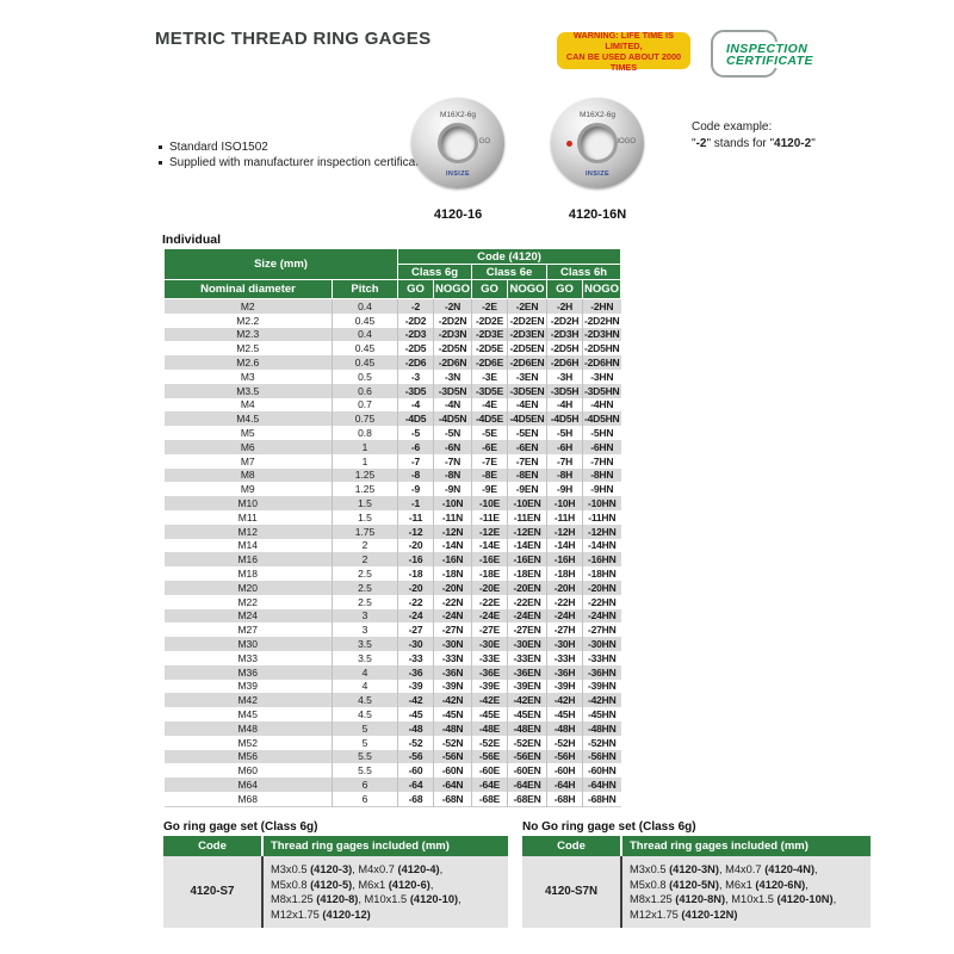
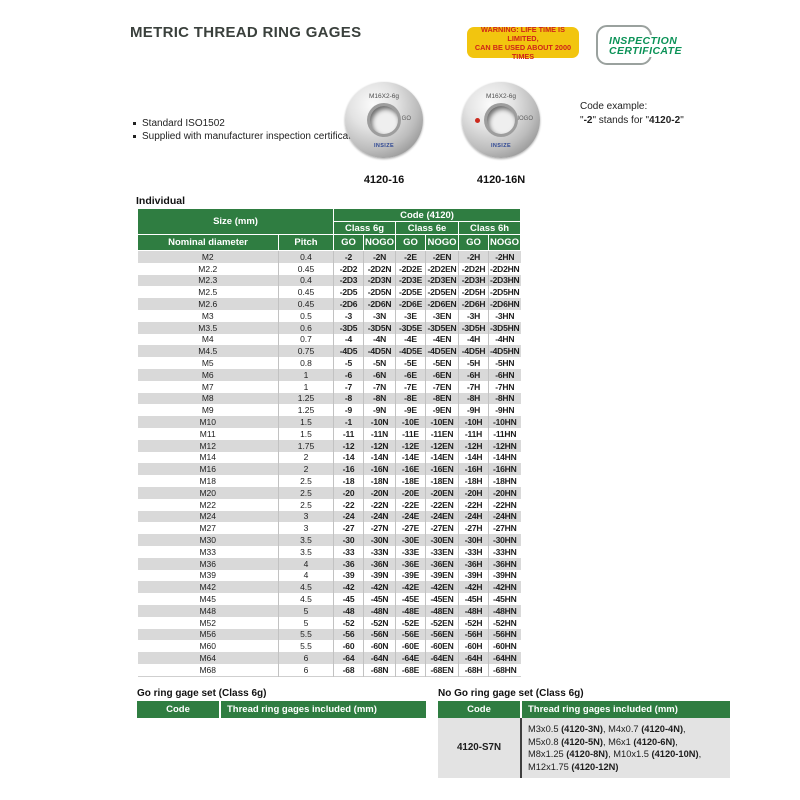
  METRIC THREAD RING GAGES
  WARNING: LIFE TIME IS LIMITED,
  CAN BE USED ABOUT 2000 TIMES
  INSPECTION
  CERTIFICATE
  Standard ISO1502
  Supplied with manufacturer inspection certifica
  4120-16
  4120-16N
  Code example:
  "-2" stands for "4120-2"
  Individual
  Size (mm)	Code (4120)
  Class 6g	Class 6e	Class 6h
  Nominal diameter	Pitch	GO	NOGO	GO	NOGO	GO	NOGO
  M2	0.4	-2	-2N	-2E	-2EN	-2H	-2HN
  M2.2	0.45	-2D2	-2D2N	-2D2E	-2D2EN	-2D2H	-2D2HN
  M2.3	0.4	-2D3	-2D3N	-2D3E	-2D3EN	-2D3H	-2D3HN
  M2.5	0.45	-2D5	-2D5N	-2D5E	-2D5EN	-2D5H	-2D5HN
  M2.6	0.45	-2D6	-2D6N	-2D6E	-2D6EN	-2D6H	-2D6HN
  M3	0.5	-3	-3N	-3E	-3EN	-3H	-3HN
  M3.5	0.6	-3D5	-3D5N	-3D5E	-3D5EN	-3D5H	-3D5HN
  M4	0.7	-4	-4N	-4E	-4EN	-4H	-4HN
  M4.5	0.75	-4D5	-4D5N	-4D5E	-4D5EN	-4D5H	-4D5HN
  M5	0.8	-5	-5N	-5E	-5EN	-5H	-5HN
  M6	1	-6	-6N	-6E	-6EN	-6H	-6HN
  M7	1	-7	-7N	-7E	-7EN	-7H	-7HN
  M8	1.25	-8	-8N	-8E	-8EN	-8H	-8HN
  M9	1.25	-9	-9N	-9E	-9EN	-9H	-9HN
  M10	1.5	-1	-10N	-10E	-10EN	-10H	-10HN
  M11	1.5	-11	-11N	-11E	-11EN	-11H	-11HN
  M12	1.75	-12	-12N	-12E	-12EN	-12H	-12HN
- M14	2	-20	-14N	-14E	-14EN	-14H	-14HN
+ M14	2	-14	-14N	-14E	-14EN	-14H	-14HN
  M16	2	-16	-16N	-16E	-16EN	-16H	-16HN
  M18	2.5	-18	-18N	-18E	-18EN	-18H	-18HN
  M20	2.5	-20	-20N	-20E	-20EN	-20H	-20HN
  M22	2.5	-22	-22N	-22E	-22EN	-22H	-22HN
  M24	3	-24	-24N	-24E	-24EN	-24H	-24HN
  M27	3	-27	-27N	-27E	-27EN	-27H	-27HN
  M30	3.5	-30	-30N	-30E	-30EN	-30H	-30HN
  M33	3.5	-33	-33N	-33E	-33EN	-33H	-33HN
  M36	4	-36	-36N	-36E	-36EN	-36H	-36HN
  M39	4	-39	-39N	-39E	-39EN	-39H	-39HN
  M42	4.5	-42	-42N	-42E	-42EN	-42H	-42HN
  M45	4.5	-45	-45N	-45E	-45EN	-45H	-45HN
  M48	5	-48	-48N	-48E	-48EN	-48H	-48HN
  M52	5	-52	-52N	-52E	-52EN	-52H	-52HN
  M56	5.5	-56	-56N	-56E	-56EN	-56H	-56HN
  M60	5.5	-60	-60N	-60E	-60EN	-60H	-60HN
  M64	6	-64	-64N	-64E	-64EN	-64H	-64HN
  M68	6	-68	-68N	-68E	-68EN	-68H	-68HN
  Go ring gage set (Class 6g)
  Code	Thread ring gages included (mm)
- 4120-S7	M3x0.5 (4120-3), M4x0.7 (4120-4), M5x0.8 (4120-5), M6x1 (4120-6), M8x1.25 (4120-8), M10x1.5 (4120-10), M12x1.75 (4120-12)
  No Go ring gage set (Class 6g)
  Code	Thread ring gages included (mm)
  4120-S7N	M3x0.5 (4120-3N), M4x0.7 (4120-4N), M5x0.8 (4120-5N), M6x1 (4120-6N), M8x1.25 (4120-8N), M10x1.5 (4120-10N), M12x1.75 (4120-12N)
